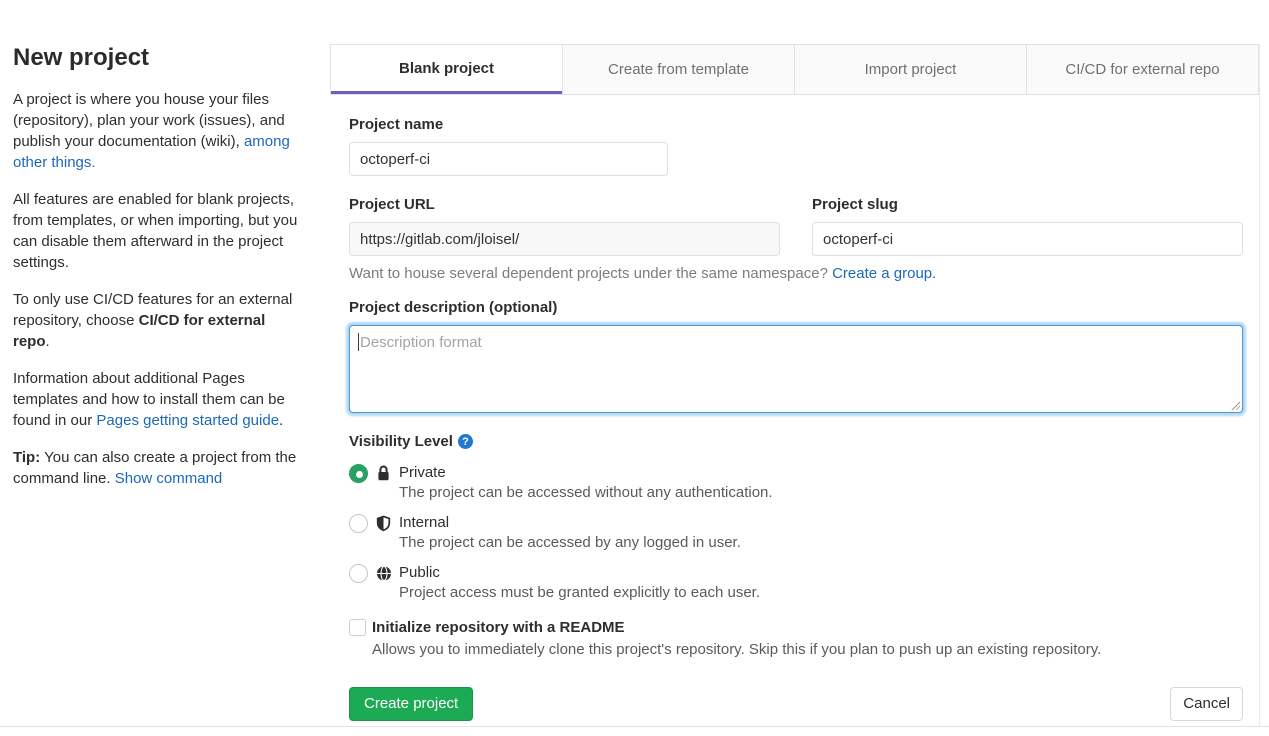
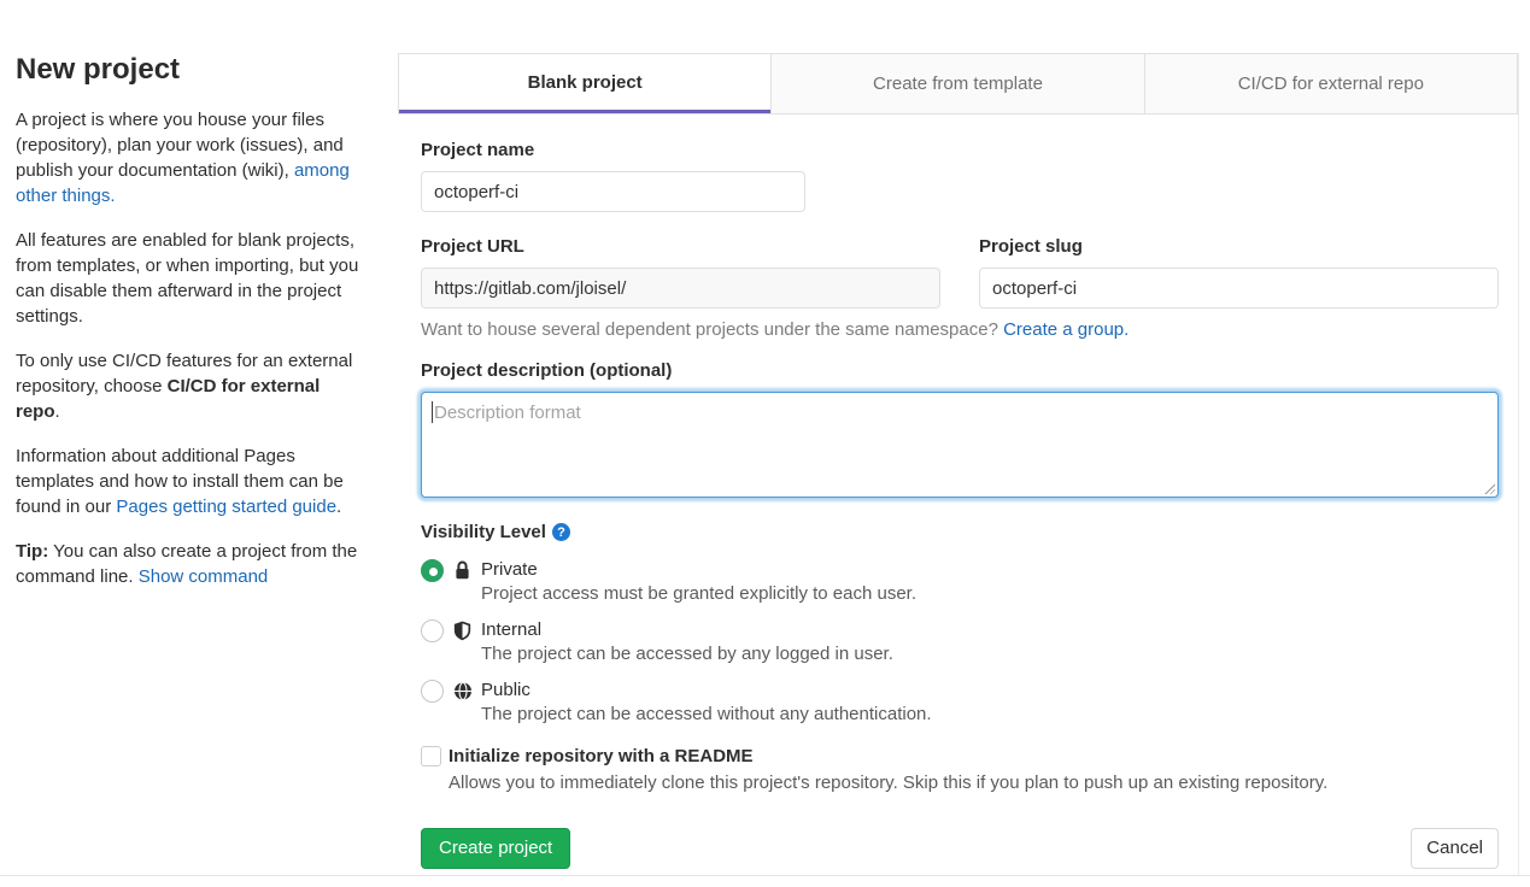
  New project
  A project is where you house your files (repository), plan your work (issues), and publish your documentation (wiki), among other things.
  All features are enabled for blank projects, from templates, or when importing, but you can disable them afterward in the project settings.
  To only use CI/CD features for an external repository, choose CI/CD for external repo.
  Information about additional Pages templates and how to install them can be found in our Pages getting started guide.
  Tip: You can also create a project from the command line. Show command
  Blank project
  Create from template
- Import project
  CI/CD for external repo
  Project name
  octoperf-ci
  Project URL
  https://gitlab.com/jloisel/
  Project slug
  octoperf-ci
  Want to house several dependent projects under the same namespace? Create a group.
  Project description (optional)
  Description format
  Visibility Level
  ?
  Private
- The project can be accessed without any authentication.
+ Project access must be granted explicitly to each user.
  Internal
  The project can be accessed by any logged in user.
  Public
- Project access must be granted explicitly to each user.
+ The project can be accessed without any authentication.
  Initialize repository with a README
  Allows you to immediately clone this project's repository. Skip this if you plan to push up an existing repository.
  Create project
  Cancel
